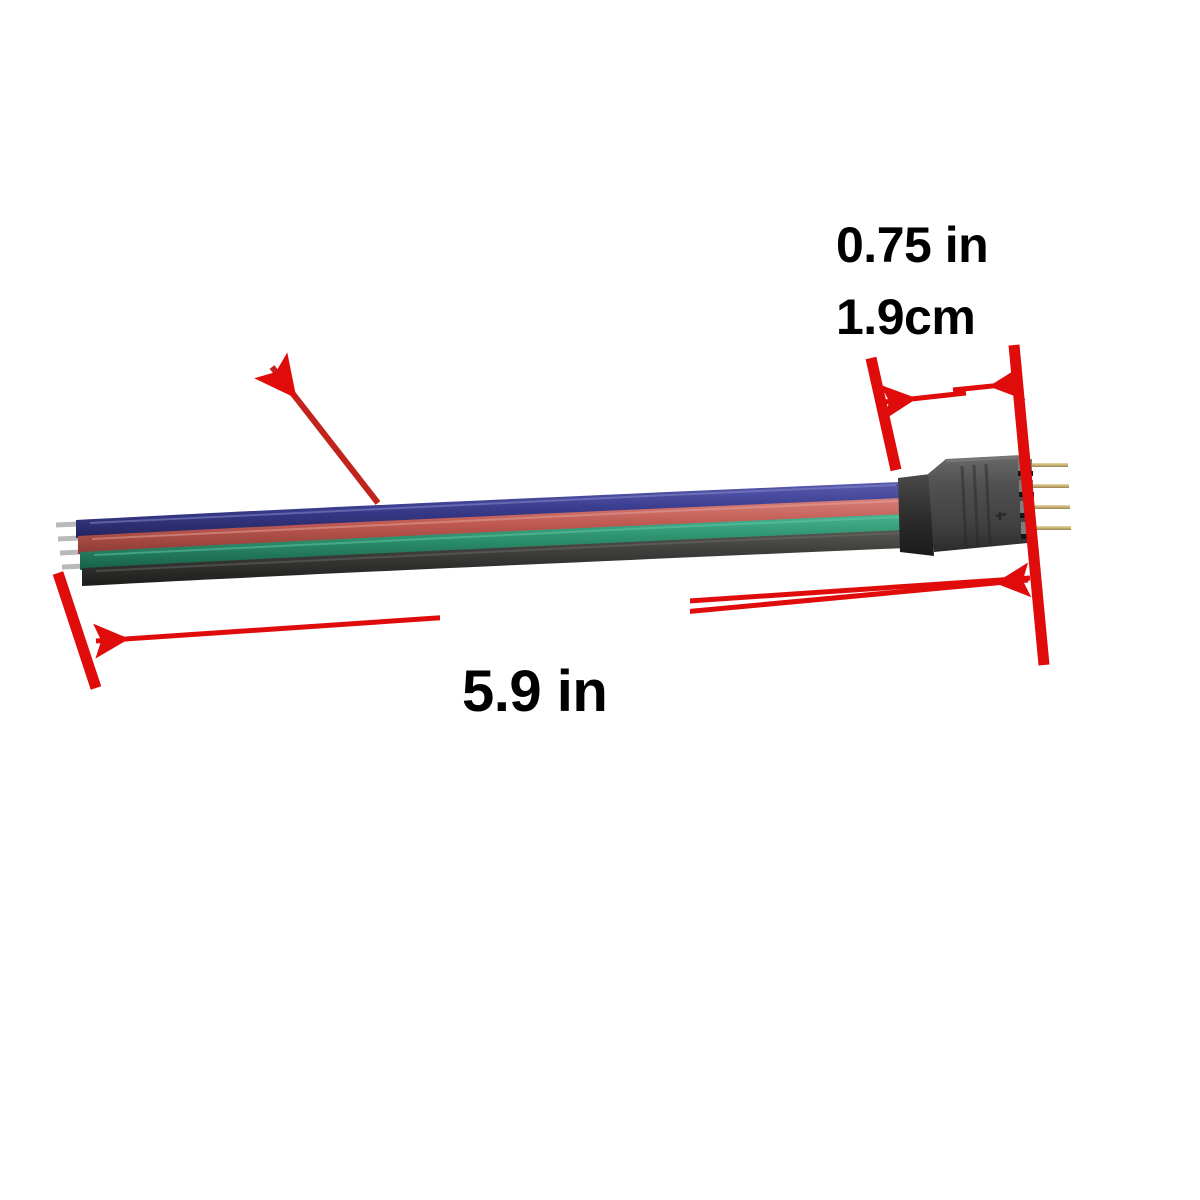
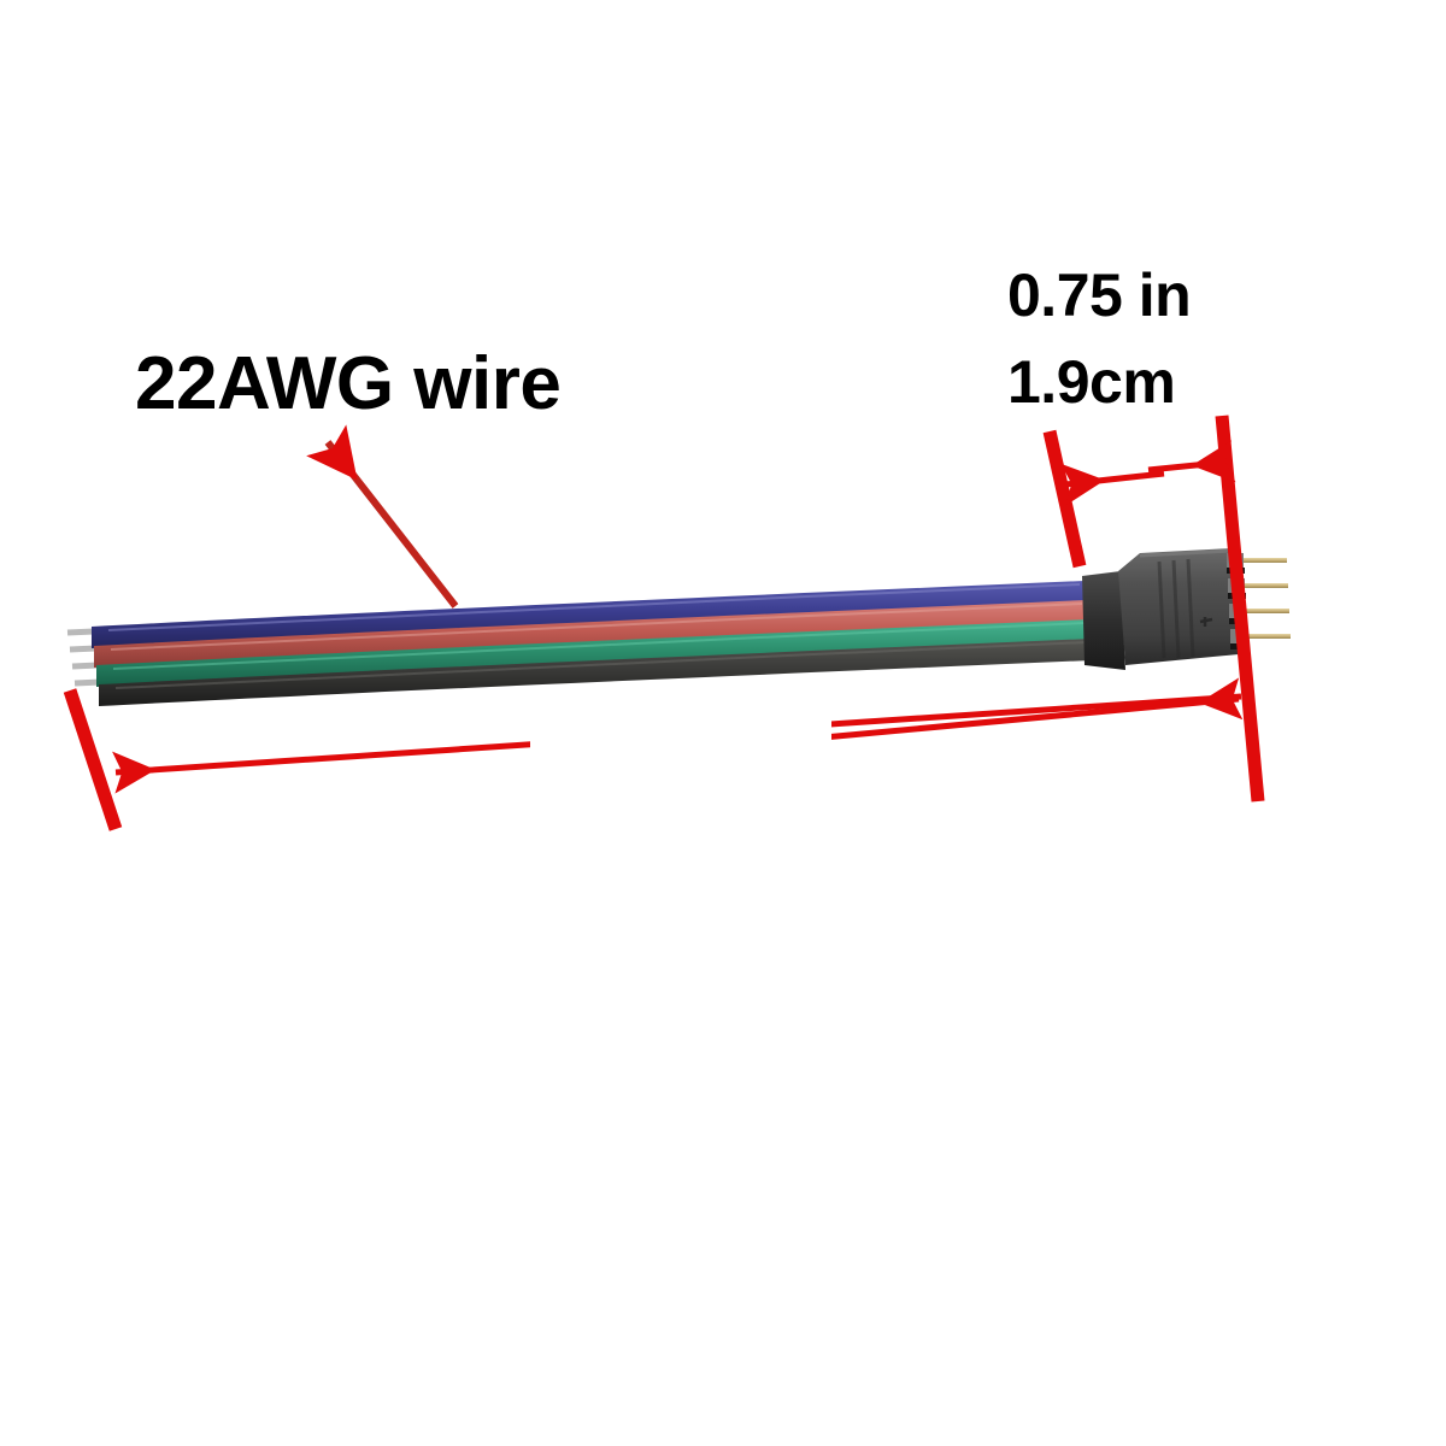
+ 22AWG wire
  0.75 in
  1.9cm
- 5.9 in
